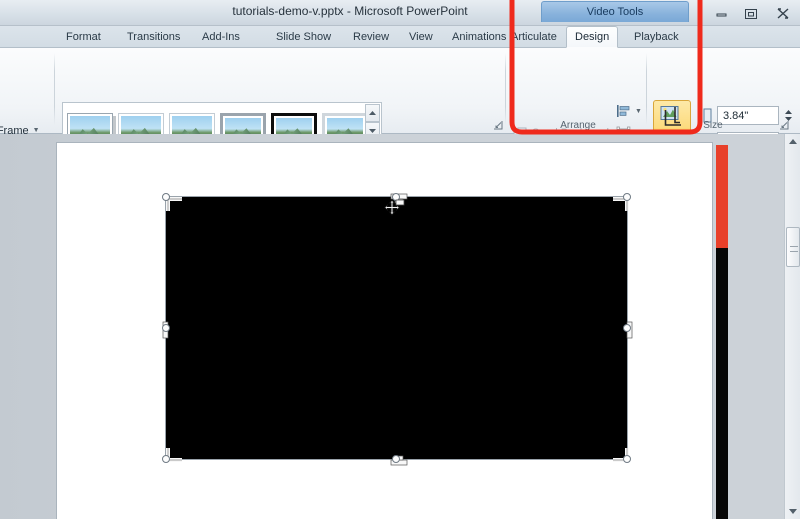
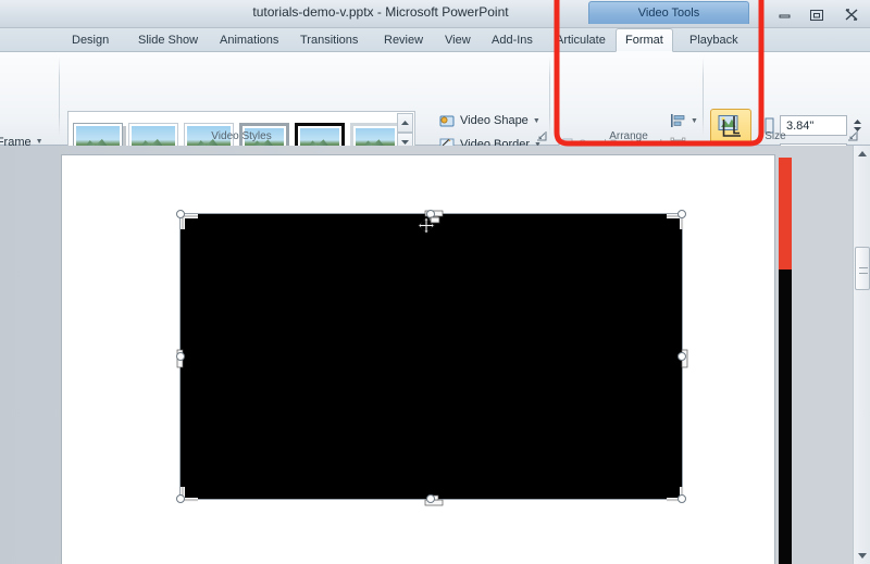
  tutorials-demo-v.pptx - Microsoft PowerPoint
  Video Tools
- Format
+ Design
- Transitions
+ Slide Show
- Add-Ins
+ Animations
- Slide Show
+ Transitions
  Review
  View
- Animations
+ Add-Ins
  Articulate
- Design
+ Format
  Playback
  Frame
+ Video Shape
+ Video Border
+ Video Styles
  Arrange
  3.84"
  Size
